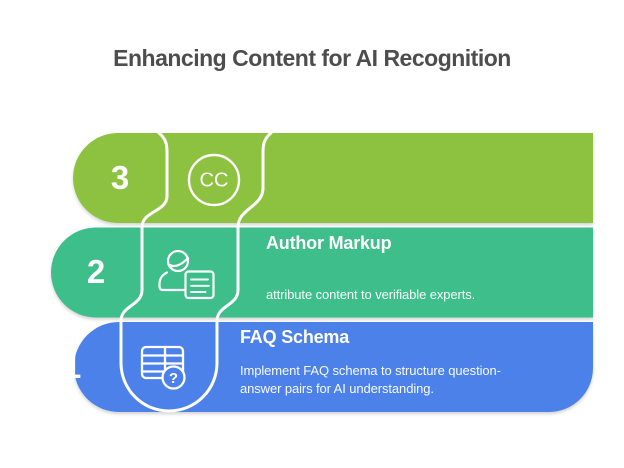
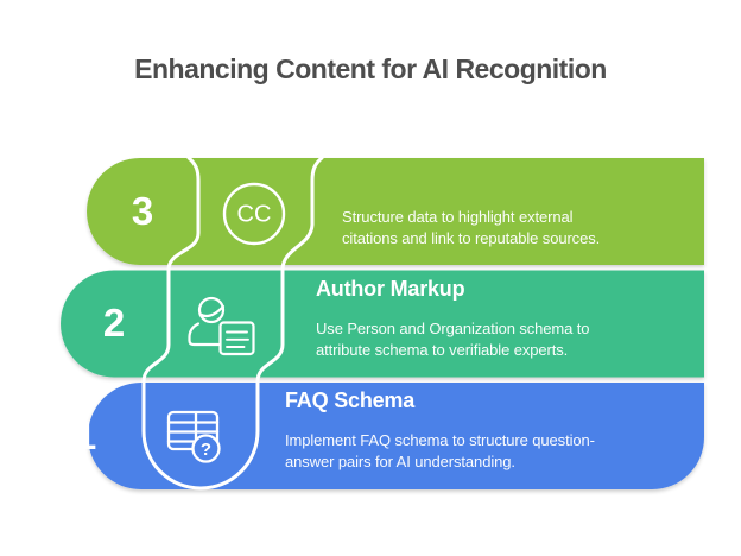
  Enhancing Content for AI Recognition
  CC
  ?
  3
  2
  1
  Author Markup
  FAQ Schema
+ Structure data to highlight external
+ citations and link to reputable sources.
+ Use Person and Organization schema to
- attribute content to verifiable experts.
+ attribute schema to verifiable experts.
  Implement FAQ schema to structure question-
  answer pairs for AI understanding.
